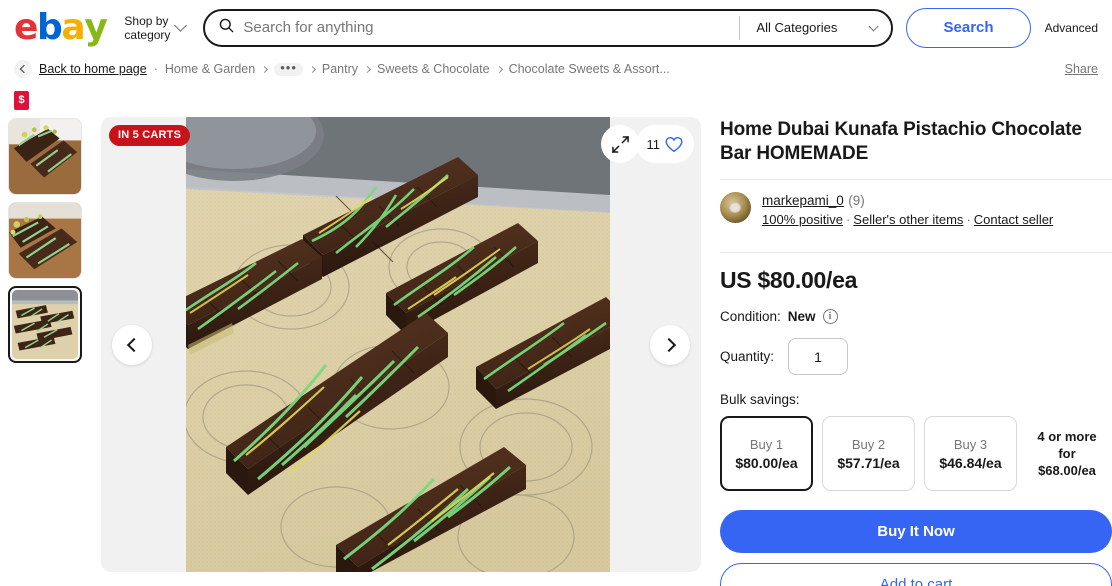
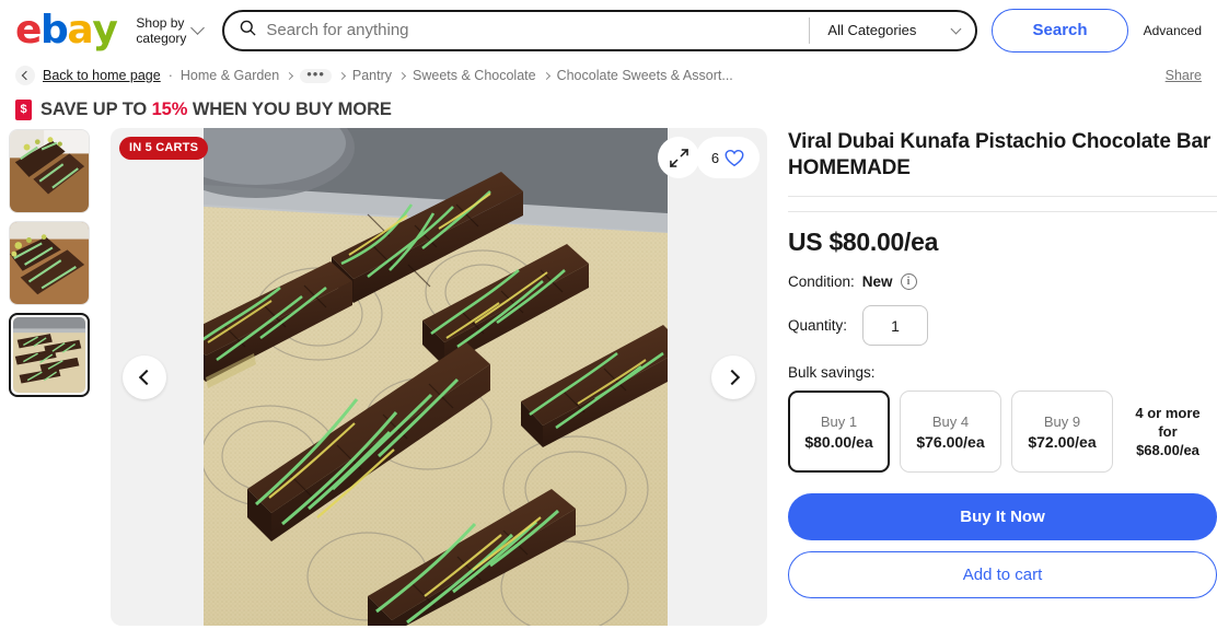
  e
  b
  a
  y
  Shop by
  category
  Search for anything
  All Categories
  Search
  Advanced
  Back to home page
  ·
  Home & Garden
  •••
  Pantry
  Sweets & Chocolate
  Chocolate Sweets & Assort...
  Share
+ SAVE UP TO 15% WHEN YOU BUY MORE
  IN 5 CARTS
- 11
+ 6
- Home Dubai Kunafa Pistachio Chocolate Bar HOMEMADE
+ Viral Dubai Kunafa Pistachio Chocolate Bar HOMEMADE
- markepami_0 (9)
- 100% positive · Seller's other items · Contact seller
  US $80.00/ea
  Condition:
  New
  i
  Quantity:
  1
  Bulk savings:
  Buy 1
  $80.00/ea
- Buy 2
+ Buy 4
- $57.71/ea
+ $76.00/ea
- Buy 3
+ Buy 9
- $46.84/ea
+ $72.00/ea
  4 or more
  for
  $68.00/ea
  Buy It Now
  Add to cart
